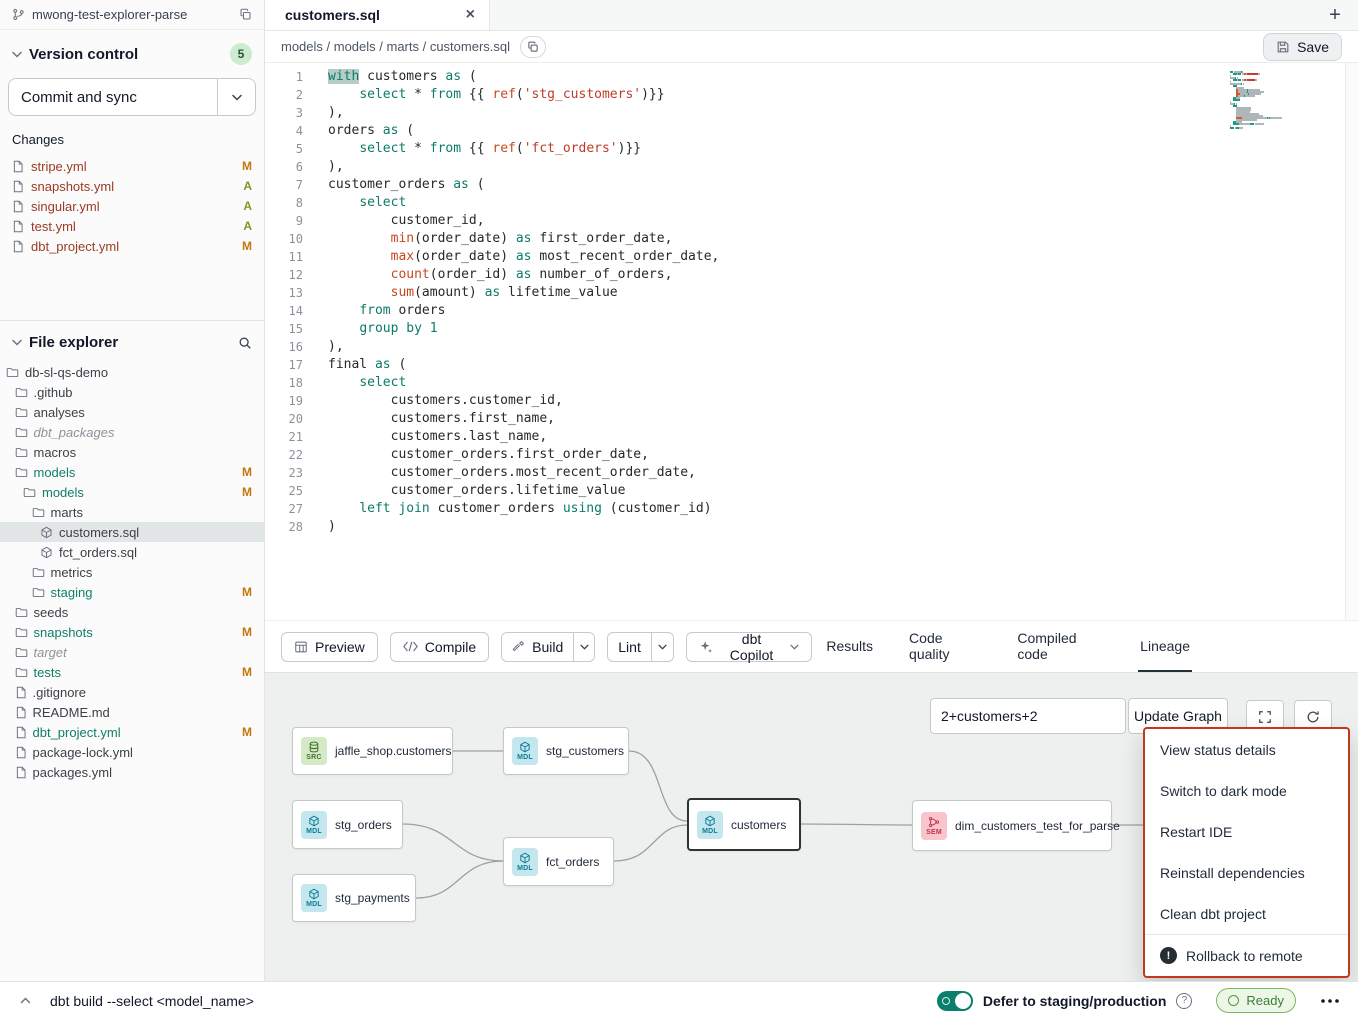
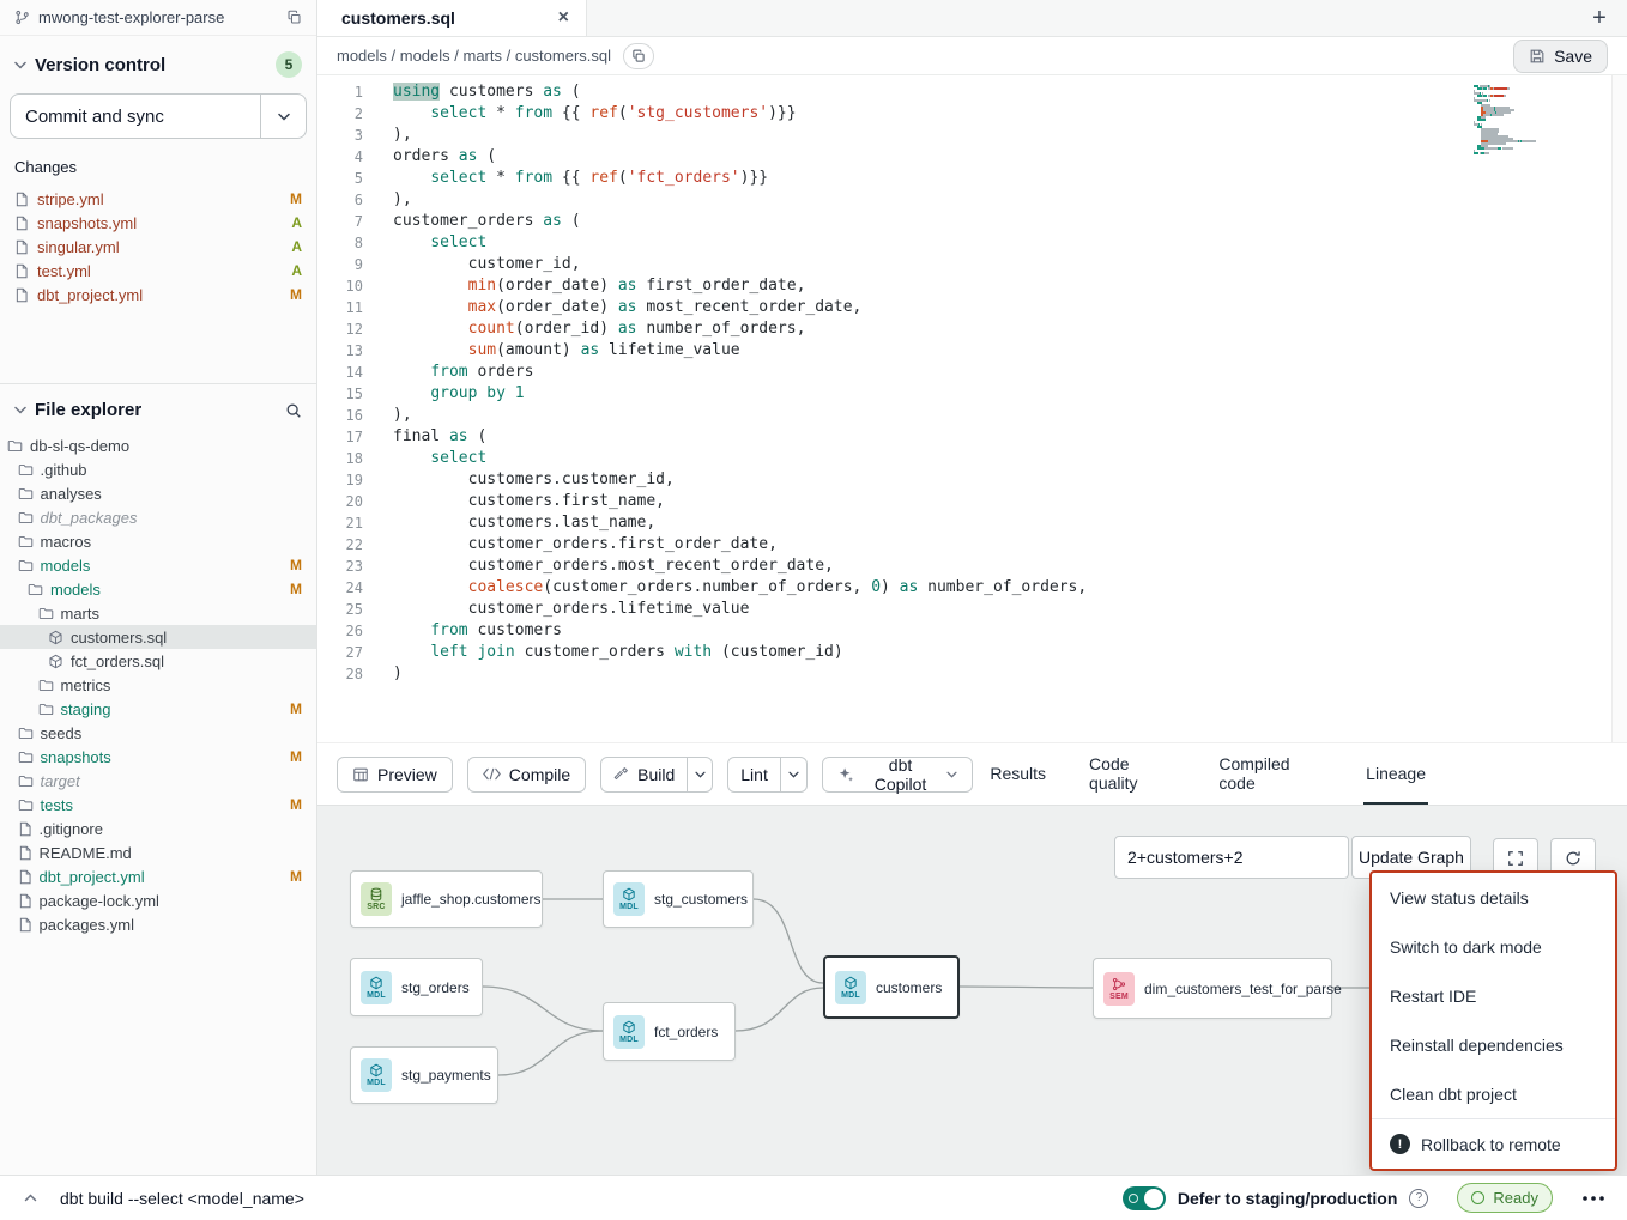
  mwong-test-explorer-parse
  Version control
  5
  Commit and sync
  Changes
  stripe.yml
  M
  snapshots.yml
  A
  singular.yml
  A
  test.yml
  A
  dbt_project.yml
  M
  File explorer
  db-sl-qs-demo
  .github
  analyses
  dbt_packages
  macros
  models
  M
  models
  M
  marts
  customers.sql
  fct_orders.sql
  metrics
  staging
  M
  seeds
  snapshots
  M
  target
  tests
  M
  .gitignore
  README.md
  dbt_project.yml
  M
  package-lock.yml
  packages.yml
  customers.sql
  ×
  +
  models / models / marts / customers.sql
  Save
  1
- with customers as (
+ using customers as (
  2
  select * from {{ ref('stg_customers')}}
  3
  ),
  4
  orders as (
  5
  select * from {{ ref('fct_orders')}}
  6
  ),
  7
  customer_orders as (
  8
  select
  9
  customer_id,
  10
  min(order_date) as first_order_date,
  11
  max(order_date) as most_recent_order_date,
  12
  count(order_id) as number_of_orders,
  13
  sum(amount) as lifetime_value
  14
  from orders
  15
  group by 1
  16
  ),
  17
  final as (
  18
  select
  19
  customers.customer_id,
  20
  customers.first_name,
  21
  customers.last_name,
  22
  customer_orders.first_order_date,
  23
  customer_orders.most_recent_order_date,
+ 24
+ coalesce(customer_orders.number_of_orders, 0) as number_of_orders,
  25
  customer_orders.lifetime_value
+ 26
+ from customers
  27
- left join customer_orders using (customer_id)
+ left join customer_orders with (customer_id)
  28
  )
  Preview
  Compile
  Build
  Lint
  dbt Copilot
  Results
  Code quality
  Compiled code
  Lineage
  jaffle_shop.customers
  stg_customers
  stg_orders
  fct_orders
  stg_payments
  customers
  dim_customers_test_for_parse
  2+customers+2
  Update Graph
  View status details
  Switch to dark mode
  Restart IDE
  Reinstall dependencies
  Clean dbt project
  !
  Rollback to remote
  dbt build --select <model_name>
  Defer to staging/production
  ?
  Ready
